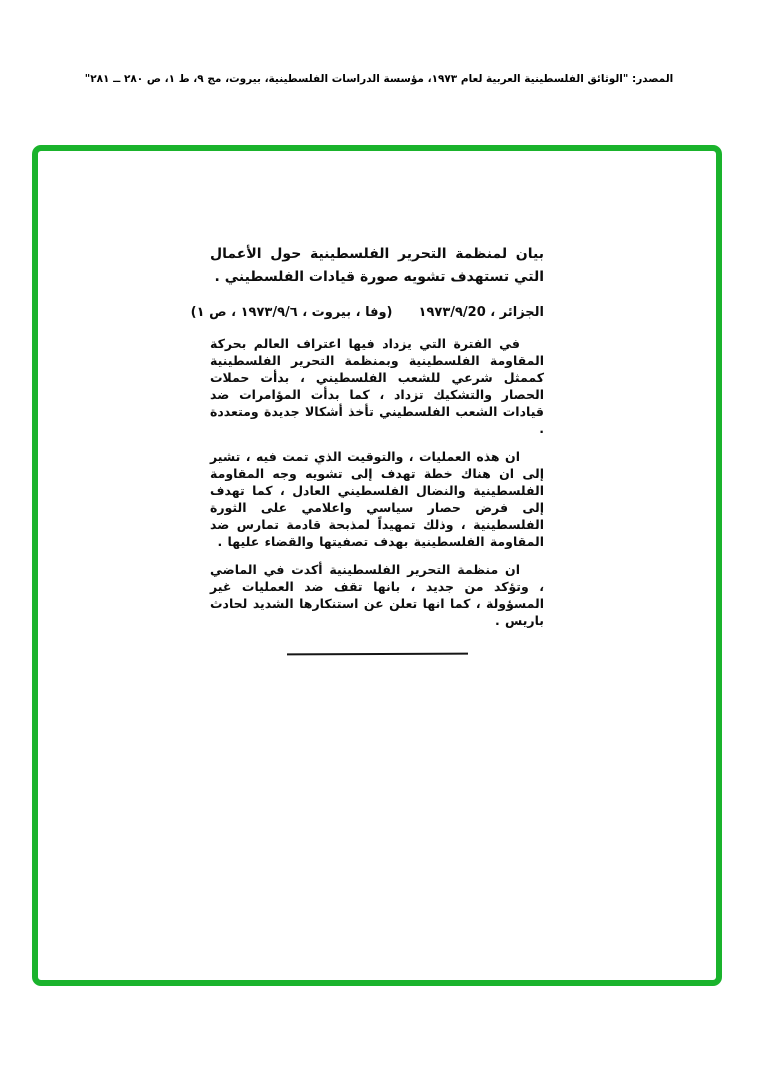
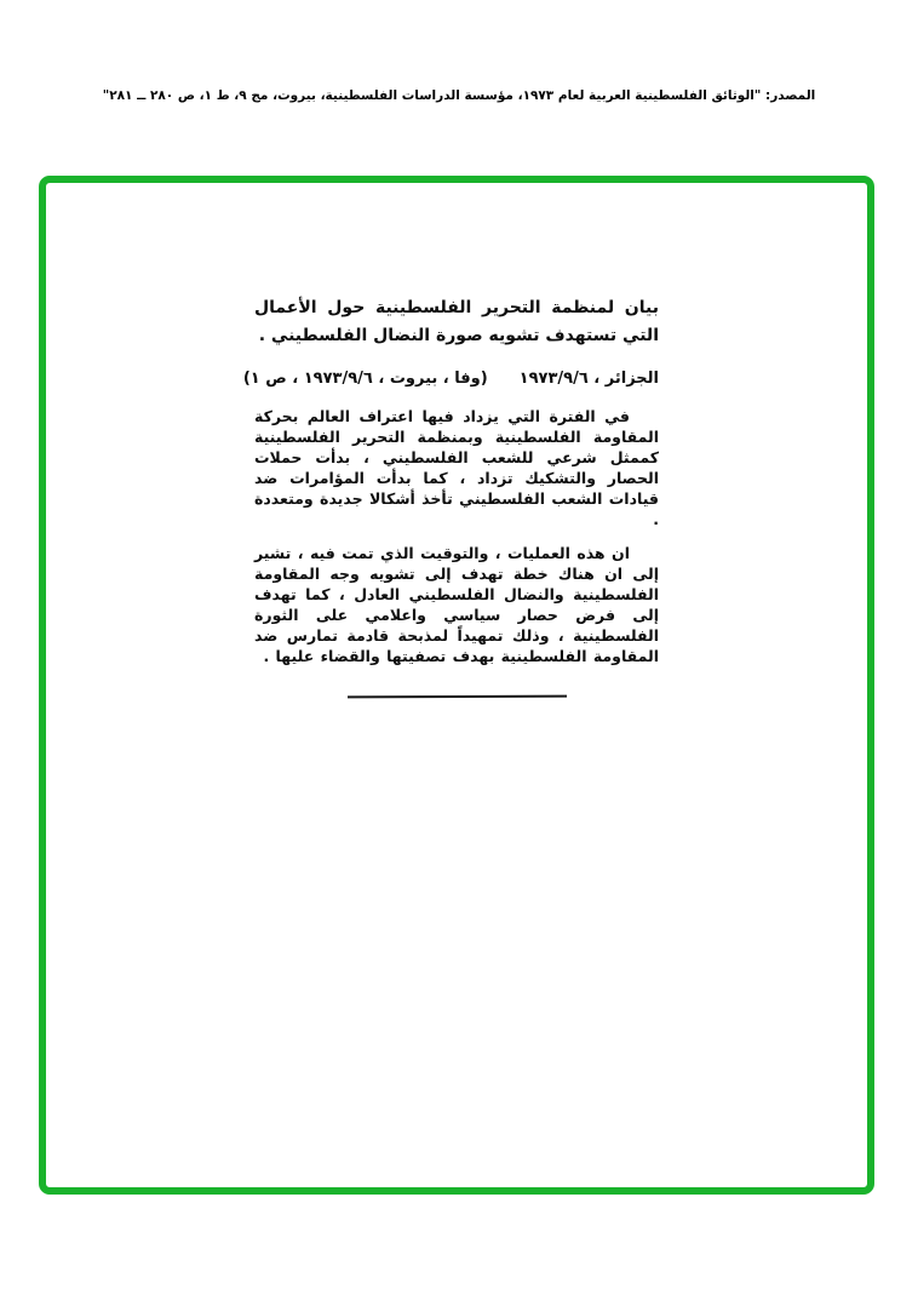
  المصدر: "الوثائق الفلسطينية العربية لعام ١٩٧٣، مؤسسة الدراسات الفلسطينية، بيروت، مج ٩، ط ١، ص ٢٨٠ ــ ٢٨١"
- بيان لمنظمة التحرير الفلسطينية حول الأعمال التي تستهدف تشويه صورة قيادات الفلسطيني .
+ بيان لمنظمة التحرير الفلسطينية حول الأعمال التي تستهدف تشويه صورة النضال الفلسطيني .
- الجزائر ، ١٩٧٣/٩/20
+ الجزائر ، ١٩٧٣/٩/٦
  (وفا ، بيروت ، ١٩٧٣/٩/٦ ، ص ١)
  في الفترة التي يزداد فيها اعتراف العالم بحركة المقاومة الفلسطينية وبمنظمة التحرير الفلسطينية كممثل شرعي للشعب الفلسطيني ، بدأت حملات الحصار والتشكيك تزداد ، كما بدأت المؤامرات ضد قيادات الشعب الفلسطيني تأخذ أشكالا جديدة ومتعددة .
  ان هذه العمليات ، والتوقيت الذي تمت فيه ، تشير إلى ان هناك خطة تهدف إلى تشويه وجه المقاومة الفلسطينية والنضال الفلسطيني العادل ، كما تهدف إلى فرض حصار سياسي واعلامي على الثورة الفلسطينية ، وذلك تمهيداً لمذبحة قادمة تمارس ضد المقاومة الفلسطينية بهدف تصفيتها والقضاء عليها .
- ان منظمة التحرير الفلسطينية أكدت في الماضي ، وتؤكد من جديد ، بانها تقف ضد العمليات غير المسؤولة ، كما انها تعلن عن استنكارها الشديد لحادث باريس .
